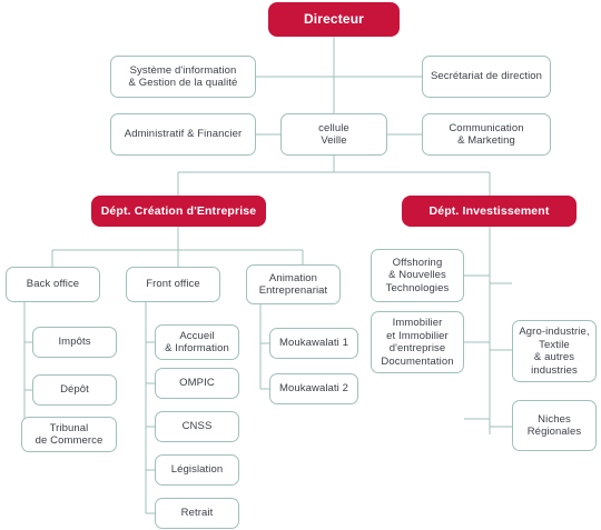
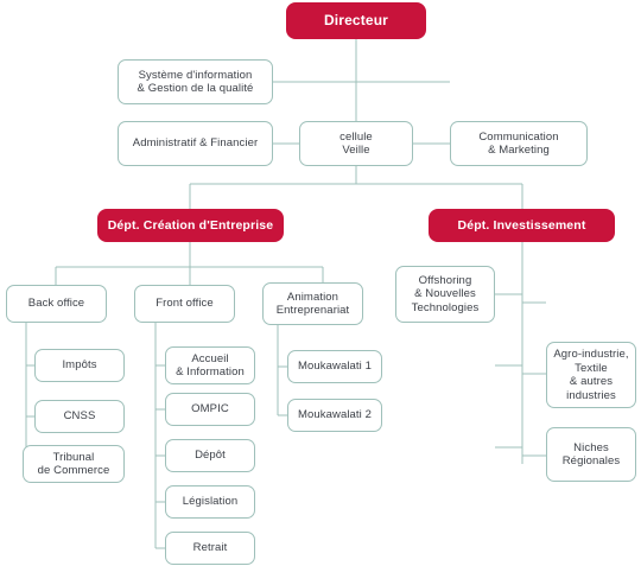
  Directeur
  Système d'information
  & Gestion de la qualité
- Secrétariat de direction
  Administratif & Financier
  cellule
  Veille
  Communication
  & Marketing
  Dépt. Création d'Entreprise
  Dépt. Investissement
  Back office
  Front office
  Animation
  Entreprenariat
  Impôts
- Dépôt
+ CNSS
  Tribunal
  de Commerce
  Accueil
  & Information
  OMPIC
- CNSS
+ Dépôt
  Législation
  Retrait
  Moukawalati 1
  Moukawalati 2
  Offshoring
  & Nouvelles
  Technologies
- Immobilier
- et Immobilier
- d'entreprise
- Documentation
  Agro-industrie,
  Textile
  & autres
  industries
  Niches
  Régionales
